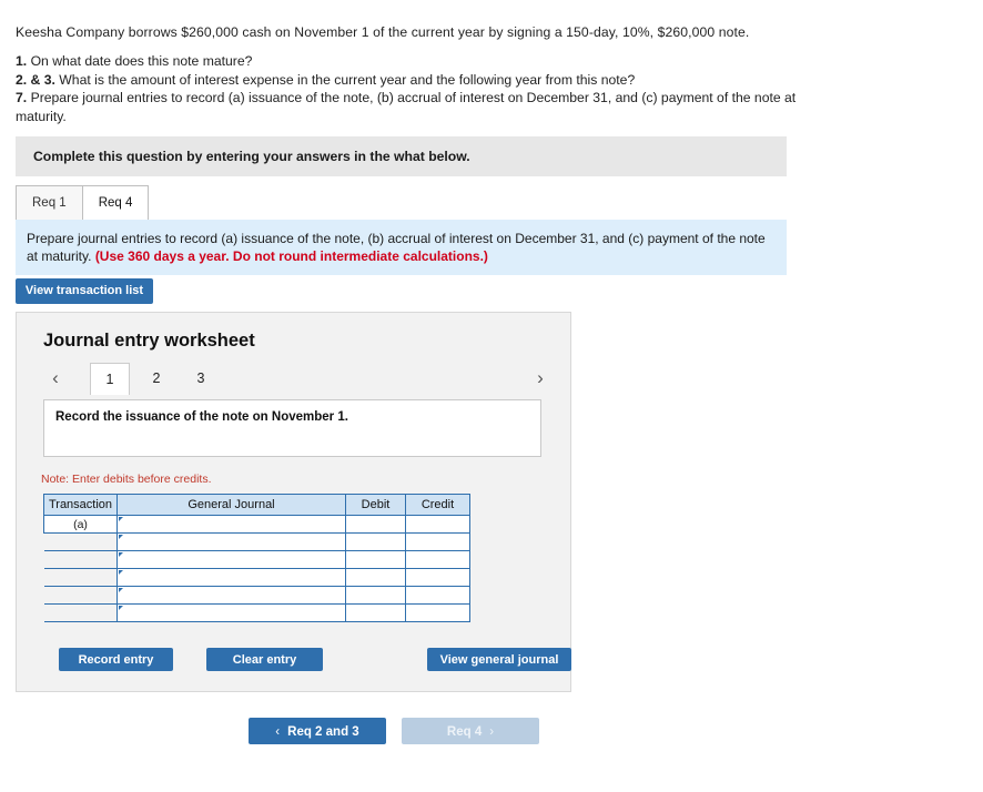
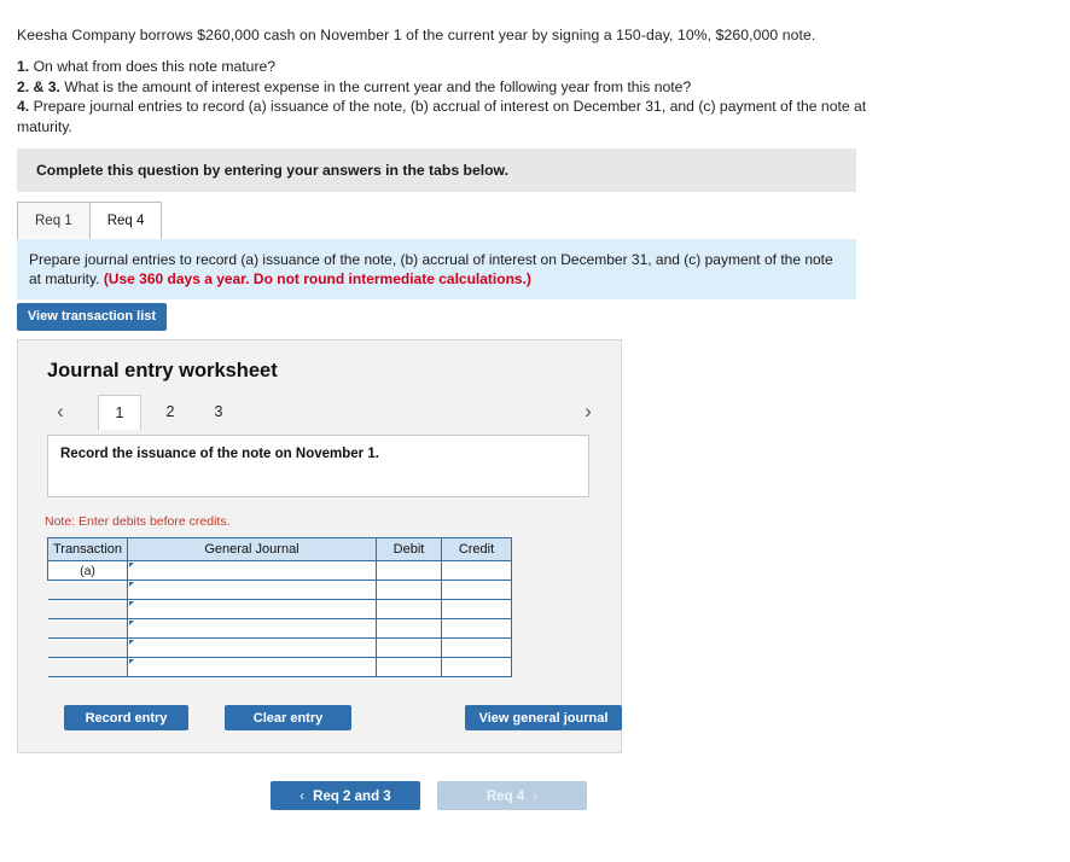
  Keesha Company borrows $260,000 cash on November 1 of the current year by signing a 150-day, 10%, $260,000 note.
- 1. On what date does this note mature?
+ 1. On what from does this note mature?
  2. & 3. What is the amount of interest expense in the current year and the following year from this note?
- 7. Prepare journal entries to record (a) issuance of the note, (b) accrual of interest on December 31, and (c) payment of the note at maturity.
+ 4. Prepare journal entries to record (a) issuance of the note, (b) accrual of interest on December 31, and (c) payment of the note at maturity.
- Complete this question by entering your answers in the what below.
+ Complete this question by entering your answers in the tabs below.
  Req 1
  Req 4
  Prepare journal entries to record (a) issuance of the note, (b) accrual of interest on December 31, and (c) payment of the note at maturity. (Use 360 days a year. Do not round intermediate calculations.)
  View transaction list
  Journal entry worksheet
  ‹
  1
  2
  3
  ›
  Record the issuance of the note on November 1.
  Note: Enter debits before credits.
  Transaction	General Journal	Debit	Credit
  (a)
  Record entry
  Clear entry
  View general journal
  ‹ Req 2 and 3
  Req 4 ›
